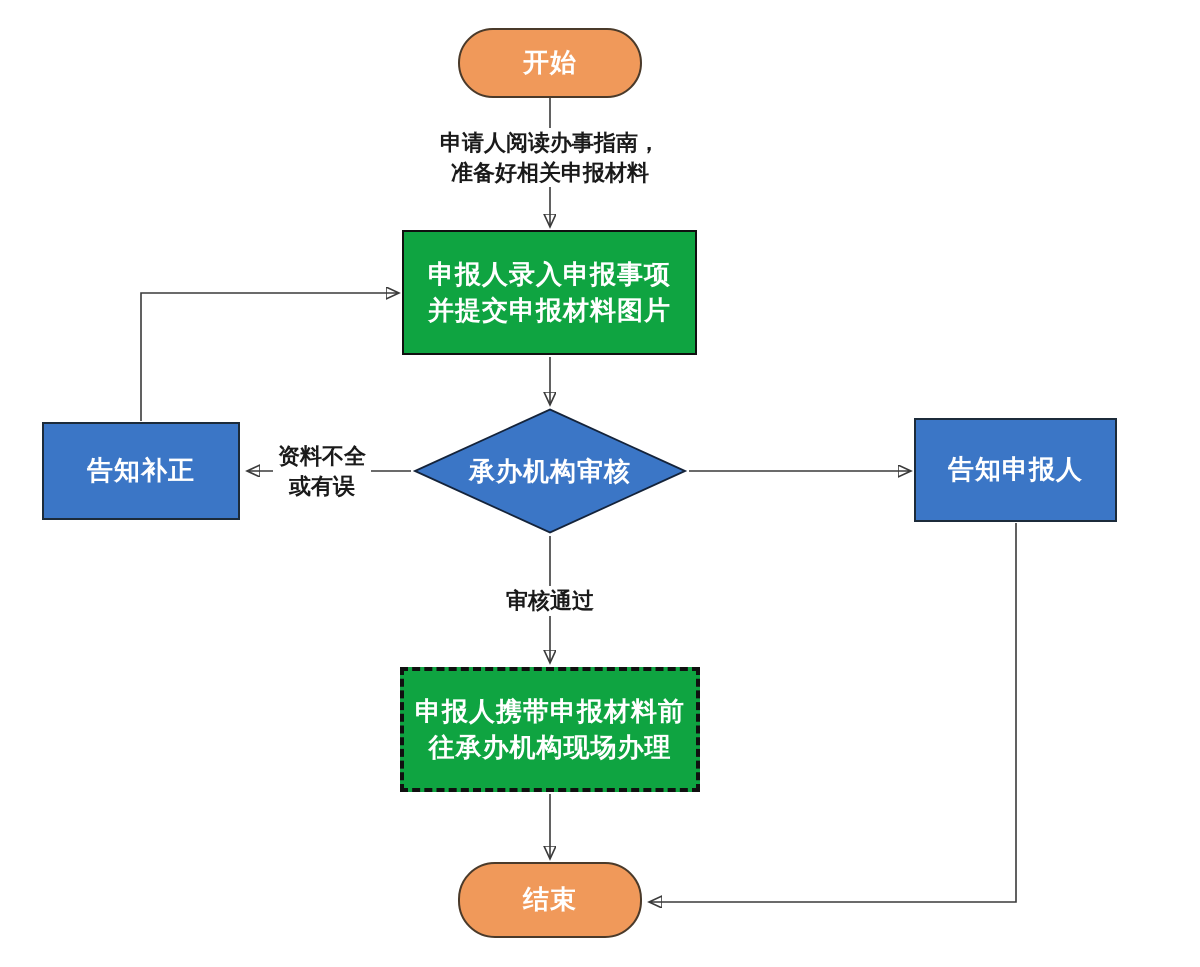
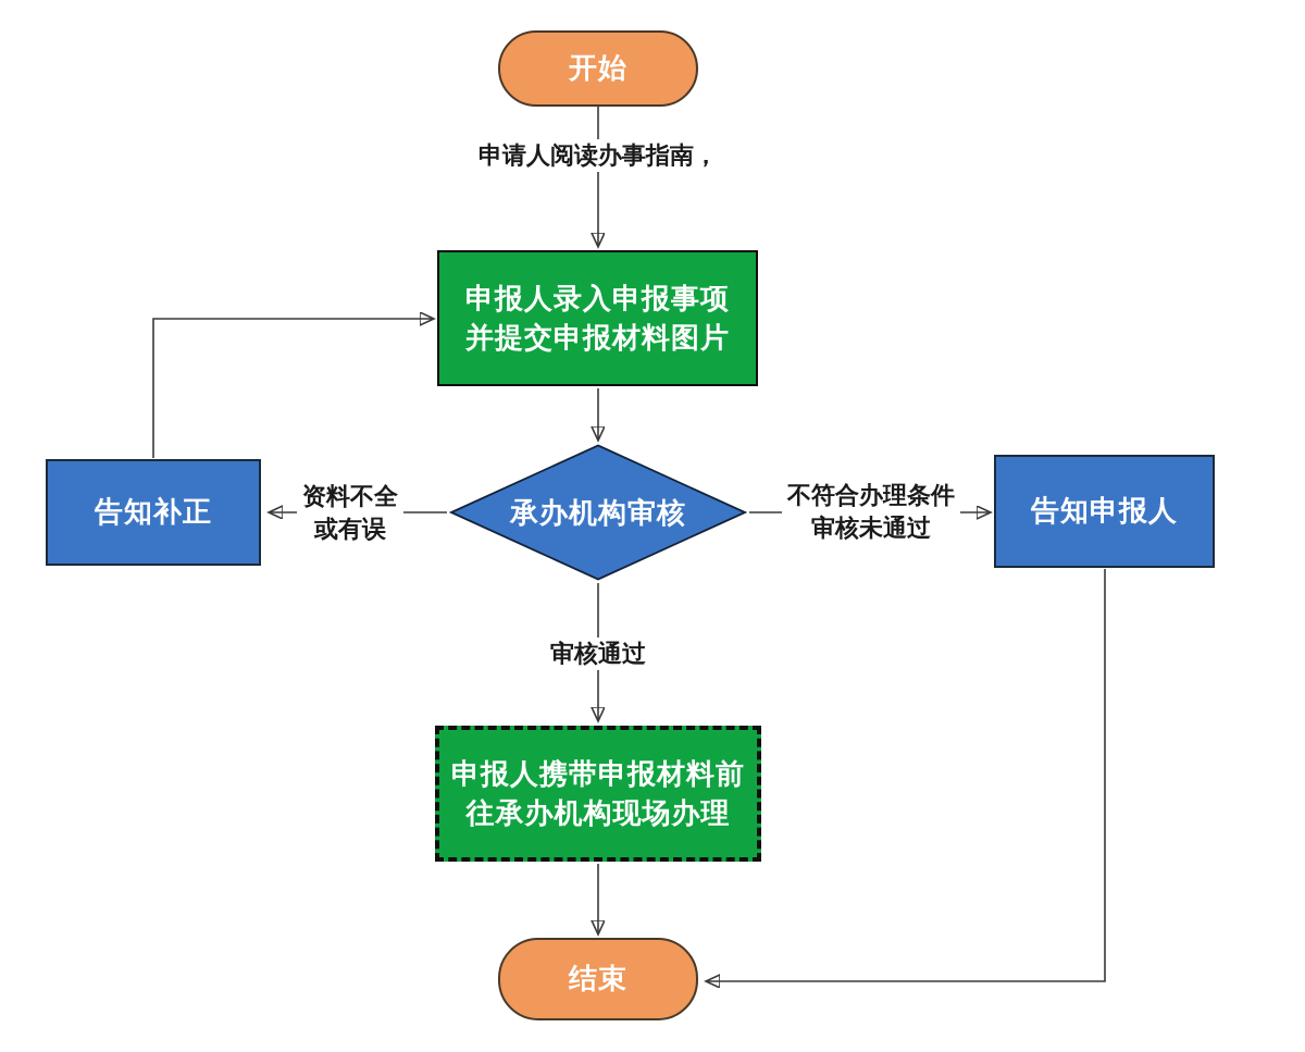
  开始
  申请人阅读办事指南，
- 准备好相关申报材料
  申报人录入申报事项
  并提交申报材料图片
  承办机构审核
  资料不全
  或有误
+ 不符合办理条件
+ 审核未通过
  告知补正
  告知申报人
  审核通过
  申报人携带申报材料前
  往承办机构现场办理
  结束
